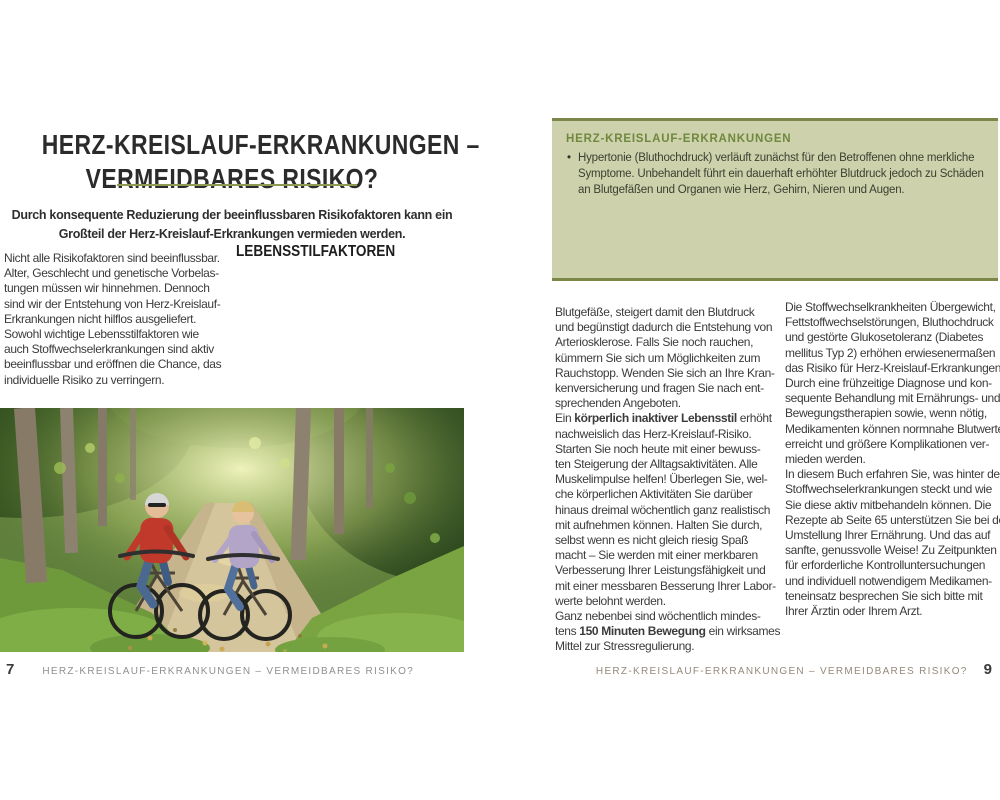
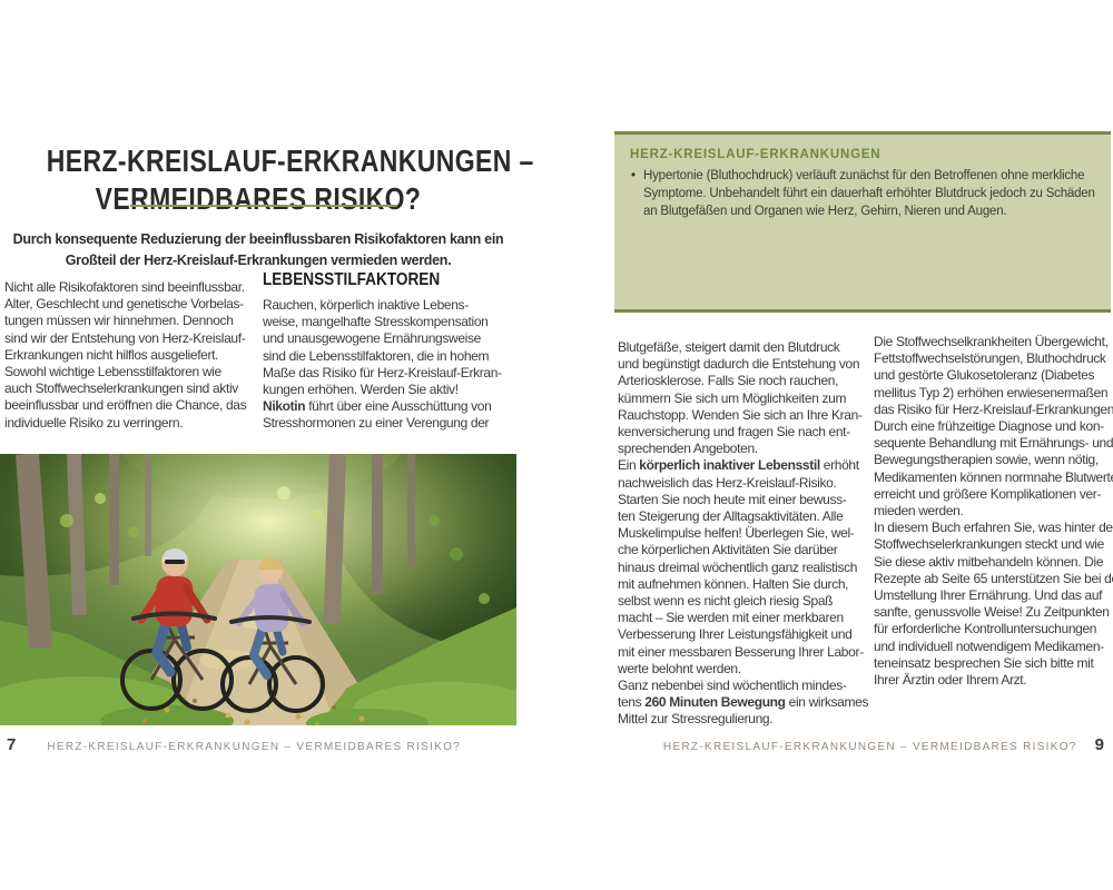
  HERZ-KREISLAUF-ERKRANKUNGEN –
  VERMEIDBARES RISIKO?
  Durch konsequente Reduzierung der beeinflussbaren Risikofaktoren kann ein
  Großteil der Herz-Kreislauf-Erkrankungen vermieden werden.
  Nicht alle Risikofaktoren sind beeinflussbar.
  Alter, Geschlecht und genetische Vorbelas-
  tungen müssen wir hinnehmen. Dennoch
  sind wir der Entstehung von Herz-Kreislauf-
  Erkrankungen nicht hilflos ausgeliefert.
  Sowohl wichtige Lebensstilfaktoren wie
  auch Stoffwechselerkrankungen sind aktiv
  beeinflussbar und eröffnen die Chance, das
  individuelle Risiko zu verringern.
  LEBENSSTILFAKTOREN
+ Rauchen, körperlich inaktive Lebens-
+ weise, mangelhafte Stresskompensation
+ und unausgewogene Ernährungsweise
+ sind die Lebensstilfaktoren, die in hohem
+ Maße das Risiko für Herz-Kreislauf-Erkran-
+ kungen erhöhen. Werden Sie aktiv!
+ Nikotin führt über eine Ausschüttung von
+ Stresshormonen zu einer Verengung der
  7
  HERZ-KREISLAUF-ERKRANKUNGEN – VERMEIDBARES RISIKO?
  HERZ-KREISLAUF-ERKRANKUNGEN
  Hypertonie (Bluthochdruck) verläuft zunächst für den Betroffenen ohne merkliche
  Symptome. Unbehandelt führt ein dauerhaft erhöhter Blutdruck jedoch zu Schäden
  an Blutgefäßen und Organen wie Herz, Gehirn, Nieren und Augen.
  Blutgefäße, steigert damit den Blutdruck
  und begünstigt dadurch die Entstehung von
  Arteriosklerose. Falls Sie noch rauchen,
  kümmern Sie sich um Möglichkeiten zum
  Rauchstopp. Wenden Sie sich an Ihre Kran-
  kenversicherung und fragen Sie nach ent-
  sprechenden Angeboten.
  Ein körperlich inaktiver Lebensstil erhöht
  nachweislich das Herz-Kreislauf-Risiko.
  Starten Sie noch heute mit einer bewuss-
  ten Steigerung der Alltagsaktivitäten. Alle
  Muskelimpulse helfen! Überlegen Sie, wel-
  che körperlichen Aktivitäten Sie darüber
  hinaus dreimal wöchentlich ganz realistisch
  mit aufnehmen können. Halten Sie durch,
  selbst wenn es nicht gleich riesig Spaß
  macht – Sie werden mit einer merkbaren
  Verbesserung Ihrer Leistungsfähigkeit und
  mit einer messbaren Besserung Ihrer Labor-
  werte belohnt werden.
  Ganz nebenbei sind wöchentlich mindes-
- tens 150 Minuten Bewegung ein wirksames
+ tens 260 Minuten Bewegung ein wirksames
  Mittel zur Stressregulierung.
  Die Stoffwechselkrankheiten Übergewicht,
  Fettstoffwechselstörungen, Bluthochdruck
  und gestörte Glukosetoleranz (Diabetes
  mellitus Typ 2) erhöhen erwiesenermaßen
  das Risiko für Herz-Kreislauf-Erkrankungen
  Durch eine frühzeitige Diagnose und kon-
  sequente Behandlung mit Ernährungs- und
  Bewegungstherapien sowie, wenn nötig,
  Medikamenten können normnahe Blutwert
  erreicht und größere Komplikationen ver-
  mieden werden.
  In diesem Buch erfahren Sie, was hinter de
  Stoffwechselerkrankungen steckt und wie
  Sie diese aktiv mitbehandeln können. Die
  Rezepte ab Seite 65 unterstützen Sie bei d
  Umstellung Ihrer Ernährung. Und das auf
  sanfte, genussvolle Weise! Zu Zeitpunkten
  für erforderliche Kontrolluntersuchungen
  und individuell notwendigem Medikamen-
  teneinsatz besprechen Sie sich bitte mit
  Ihrer Ärztin oder Ihrem Arzt.
  HERZ-KREISLAUF-ERKRANKUNGEN – VERMEIDBARES RISIKO?
  9
